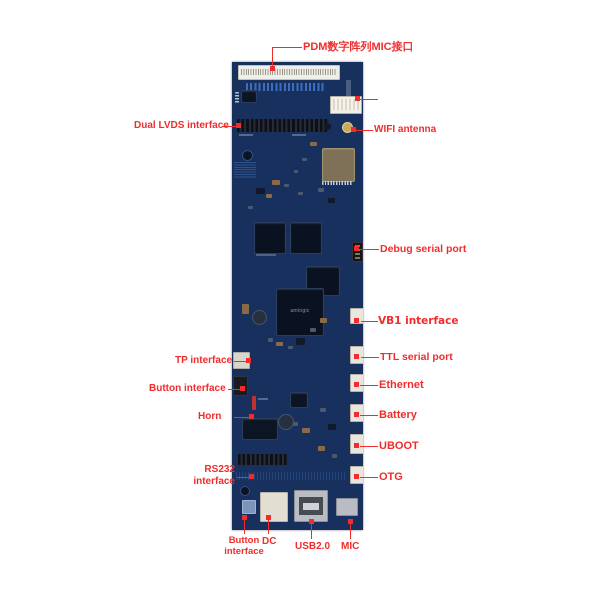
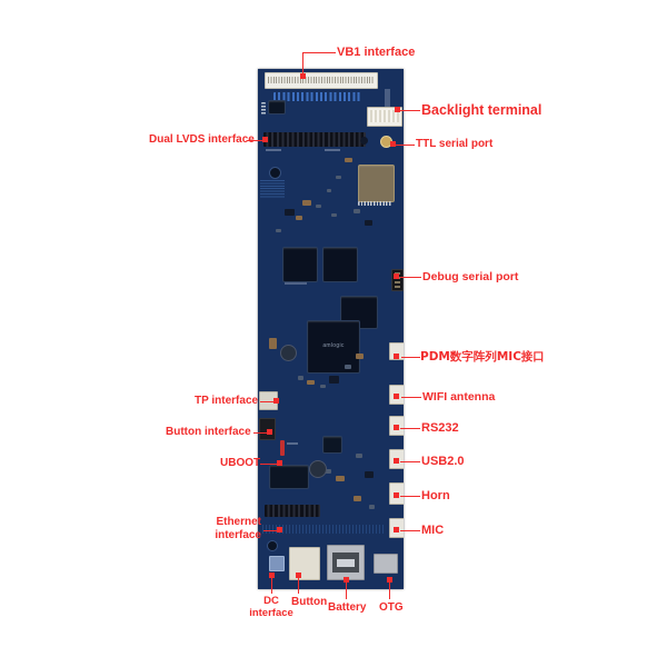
- PDM数字阵列MIC接口
+ VB1 interface
+ Backlight terminal
- WIFI antenna
+ TTL serial port
  Dual LVDS interfac
  Debug serial port
- VB1 interface
+ PDM数字阵列MIC接口
- TTL serial port
+ WIFI antenna
- Ethernet
+ RS232
- Battery
+ USB2.0
- UBOOT
+ Horn
- OTG
+ MIC
  TP interface
  Button interface
- Horn
+ UBOOT
- RS232
+ Ethernet
  interface
- Button
+ DC
  interface
- DC
+ Button
- USB2.0
+ Battery
- MIC
+ OTG
